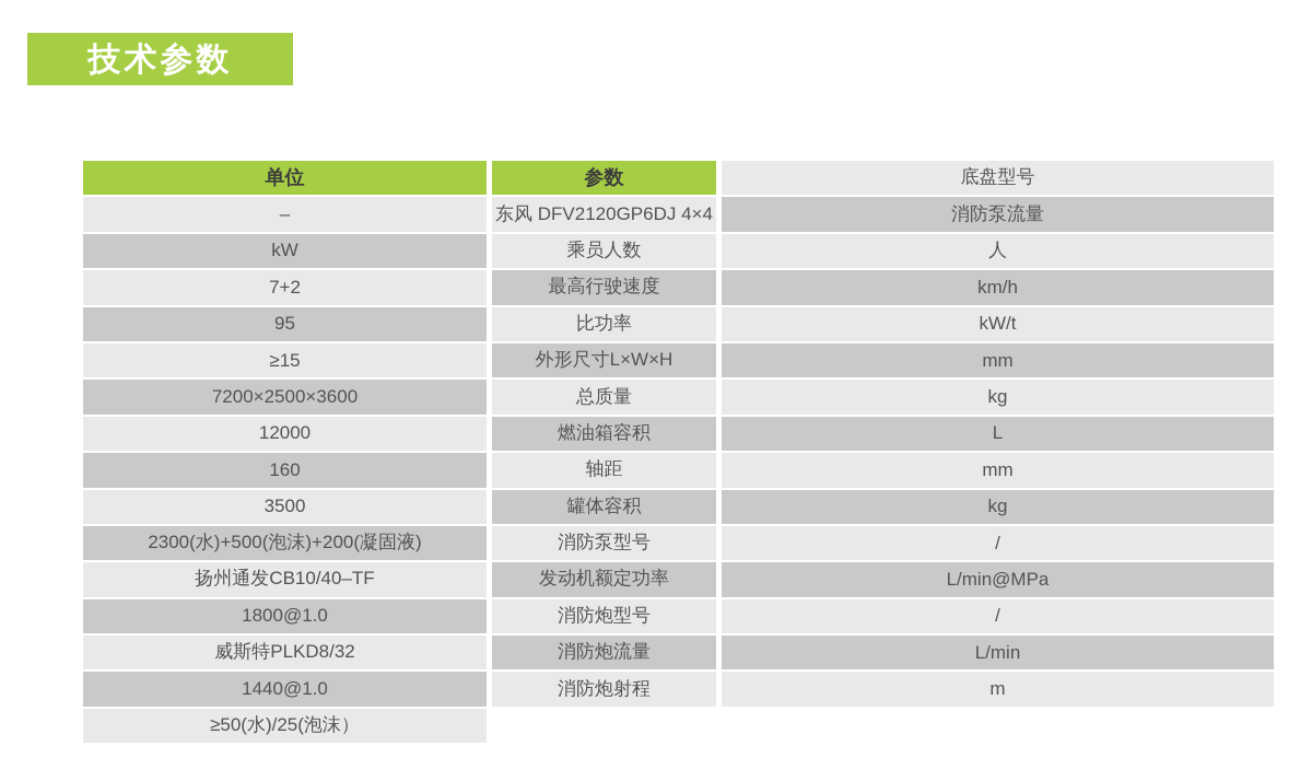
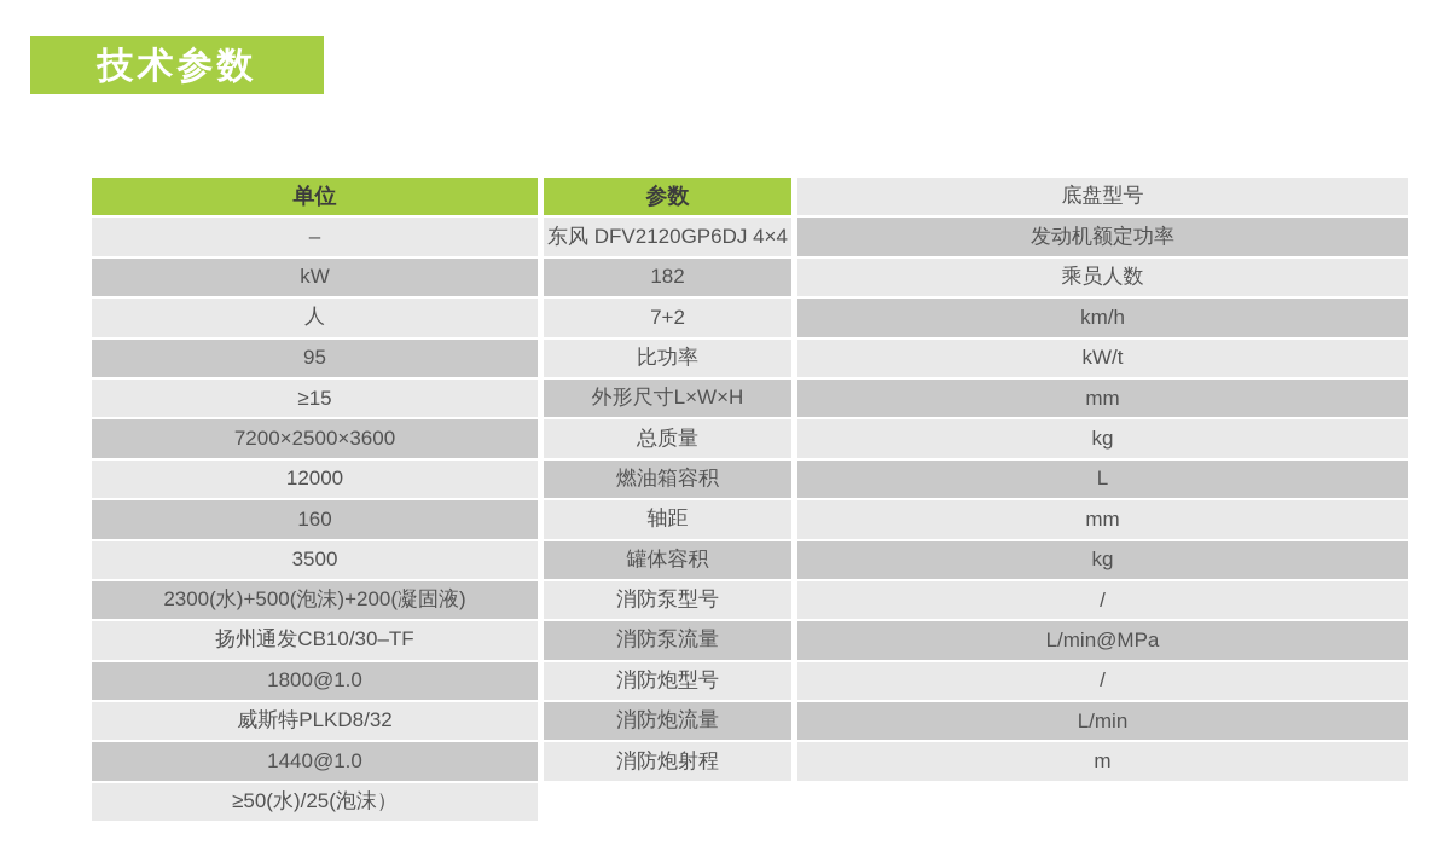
  技术参数
  单位
  参数
  底盘型号
  –
  东风 DFV2120GP6DJ 4×4
- 消防泵流量
+ 发动机额定功率
  kW
+ 182
  乘员人数
  人
  7+2
- 最高行驶速度
  km/h
  95
  比功率
  kW/t
  ≥15
  外形尺寸L×W×H
  mm
  7200×2500×3600
  总质量
  kg
  12000
  燃油箱容积
  L
  160
  轴距
  mm
  3500
  罐体容积
  kg
  2300(水)+500(泡沫)+200(凝固液)
  消防泵型号
  /
- 扬州通发CB10/40–TF
+ 扬州通发CB10/30–TF
- 发动机额定功率
+ 消防泵流量
  L/min@MPa
  1800@1.0
  消防炮型号
  /
  威斯特PLKD8/32
  消防炮流量
  L/min
  1440@1.0
  消防炮射程
  m
  ≥50(水)/25(泡沫）
